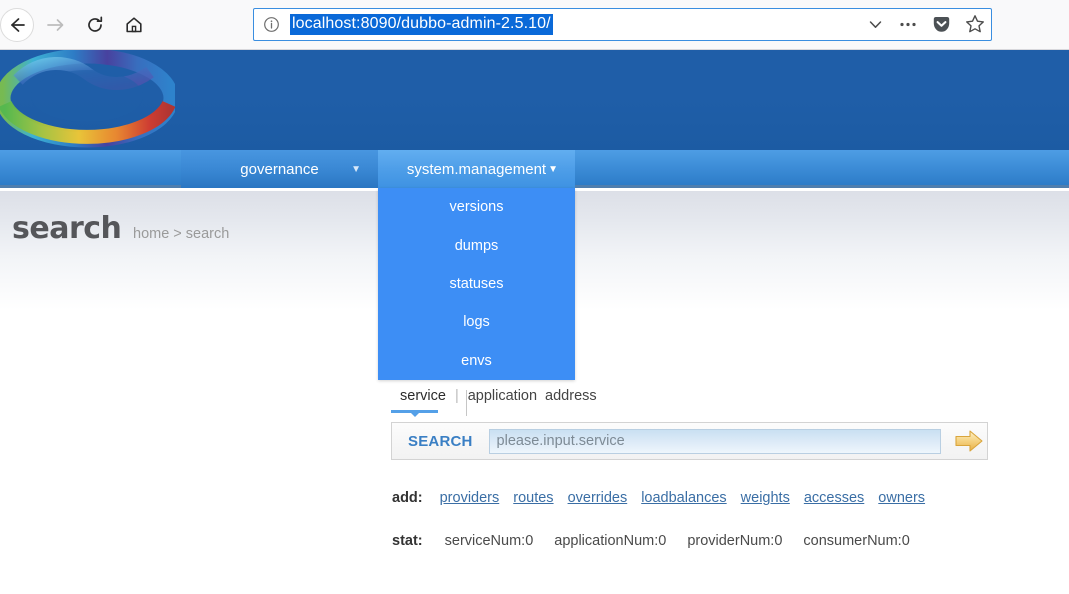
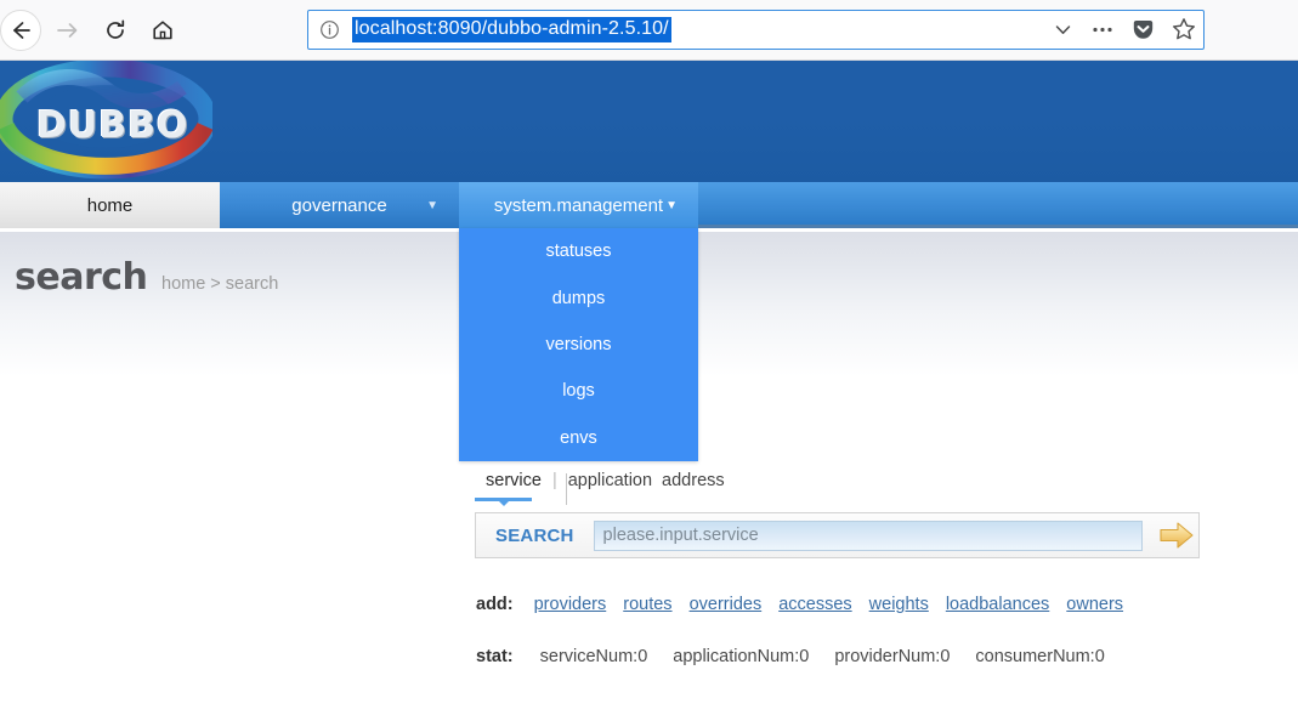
  localhost:8090/dubbo-admin-2.5.10/
+ DUBBO
+ home
  governance
  ▼
  system.management
  ▼
- versions
+ statuses
  dumps
- statuses
+ versions
  logs
  envs
  search
  home > search
  service
  |
  application
  address
  SEARCH
  please.input.service
  add:
  providers
  routes
  overrides
- loadbalances
+ accesses
  weights
- accesses
+ loadbalances
  owners
  stat:
  serviceNum:0
  applicationNum:0
  providerNum:0
  consumerNum:0
